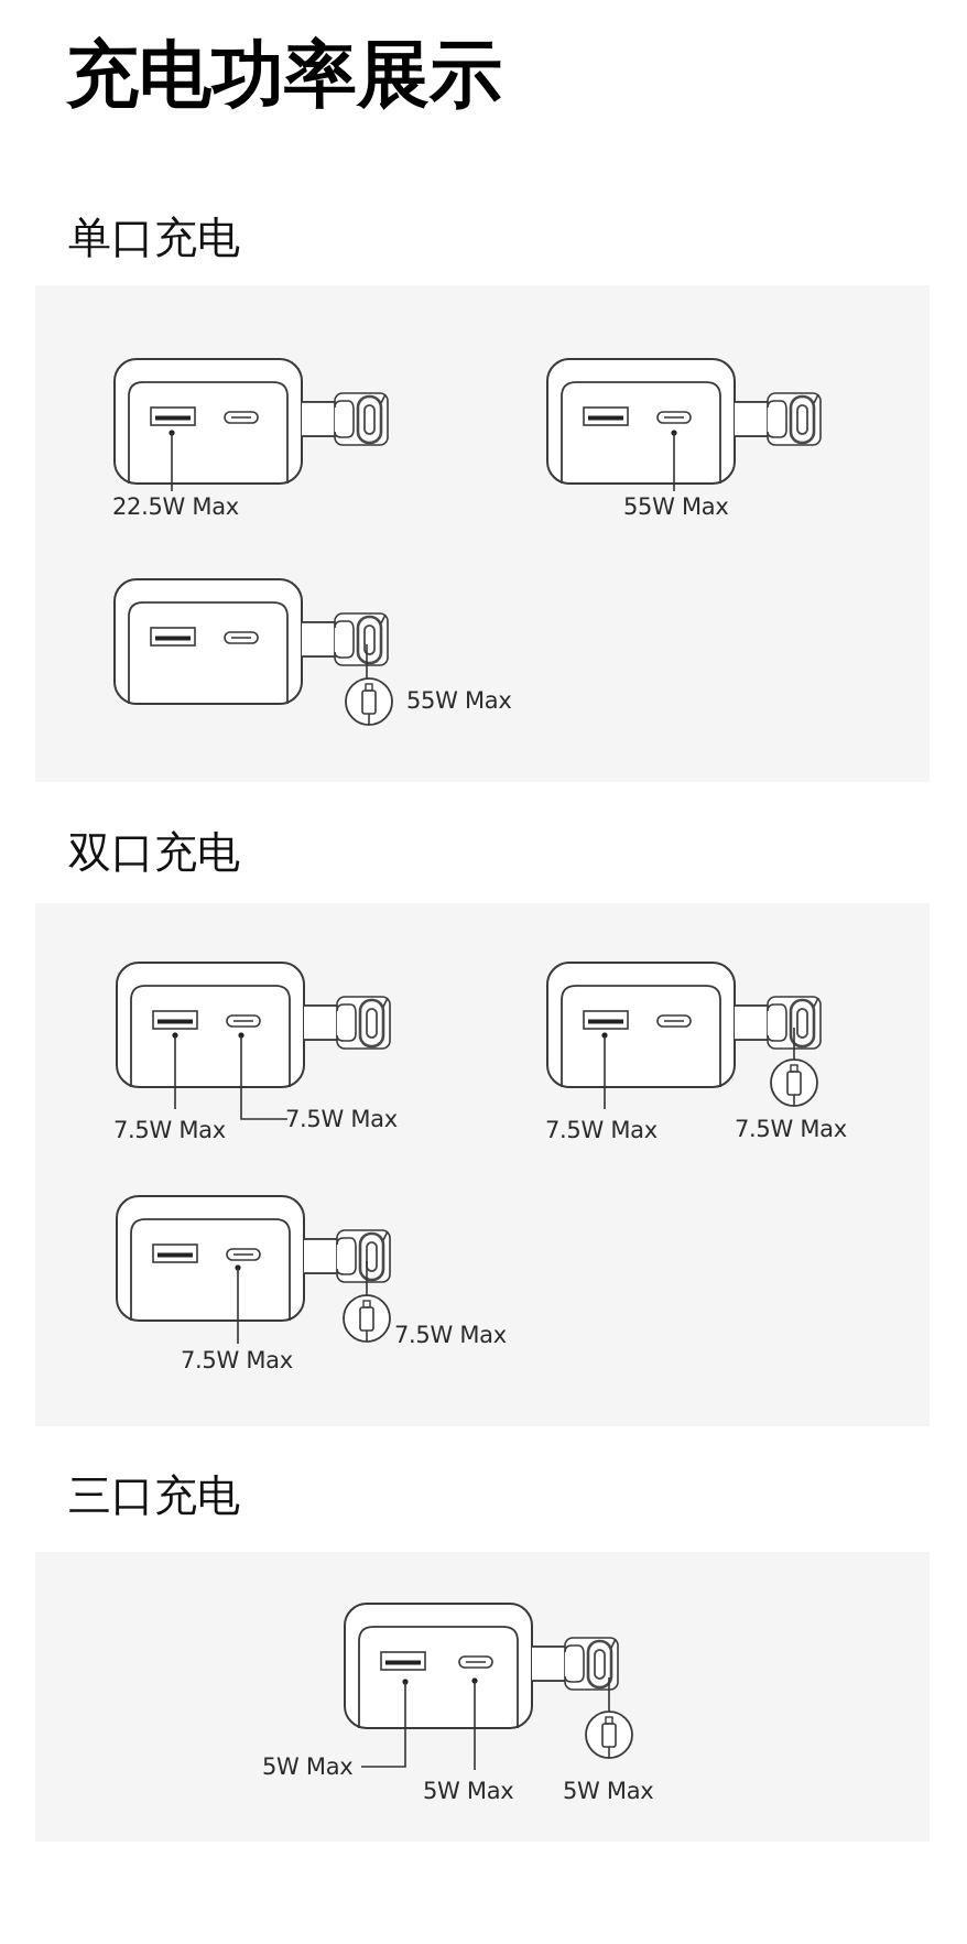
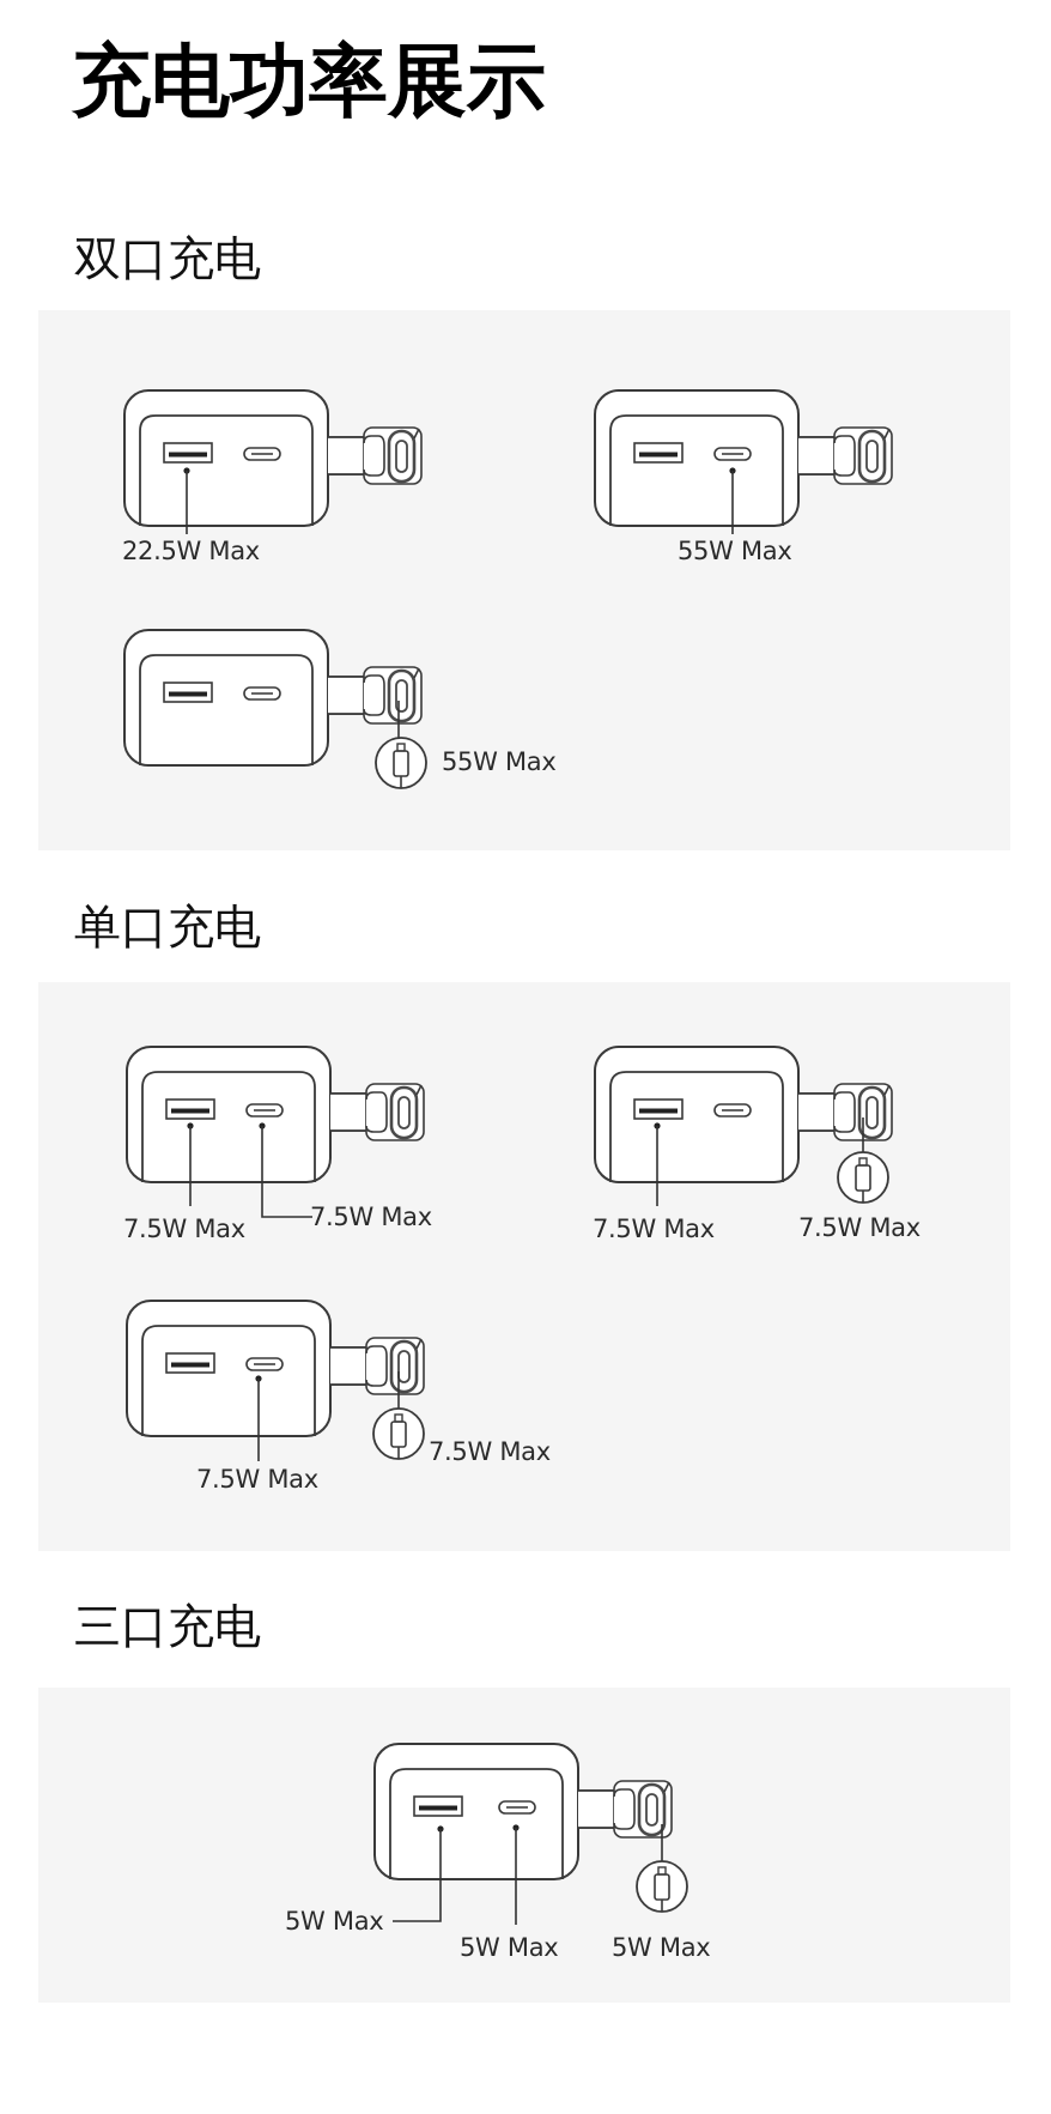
  充电功率展示
- 单口充电
+ 双口充电
  22.5W Max
  55W Max
  55W Max
- 双口充电
+ 单口充电
  7.5W Max
  7.5W Max
  7.5W Max
  7.5W Max
  7.5W Max
  7.5W Max
  三口充电
  5W Max
  5W Max
  5W Max
